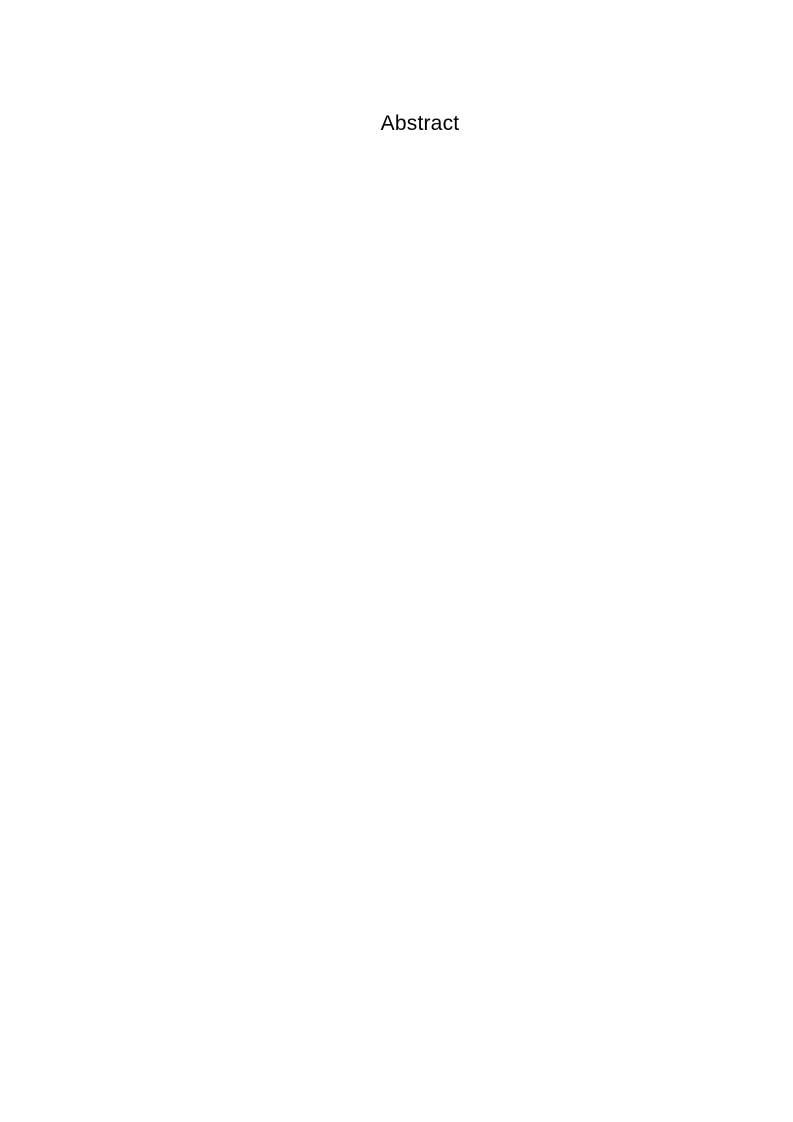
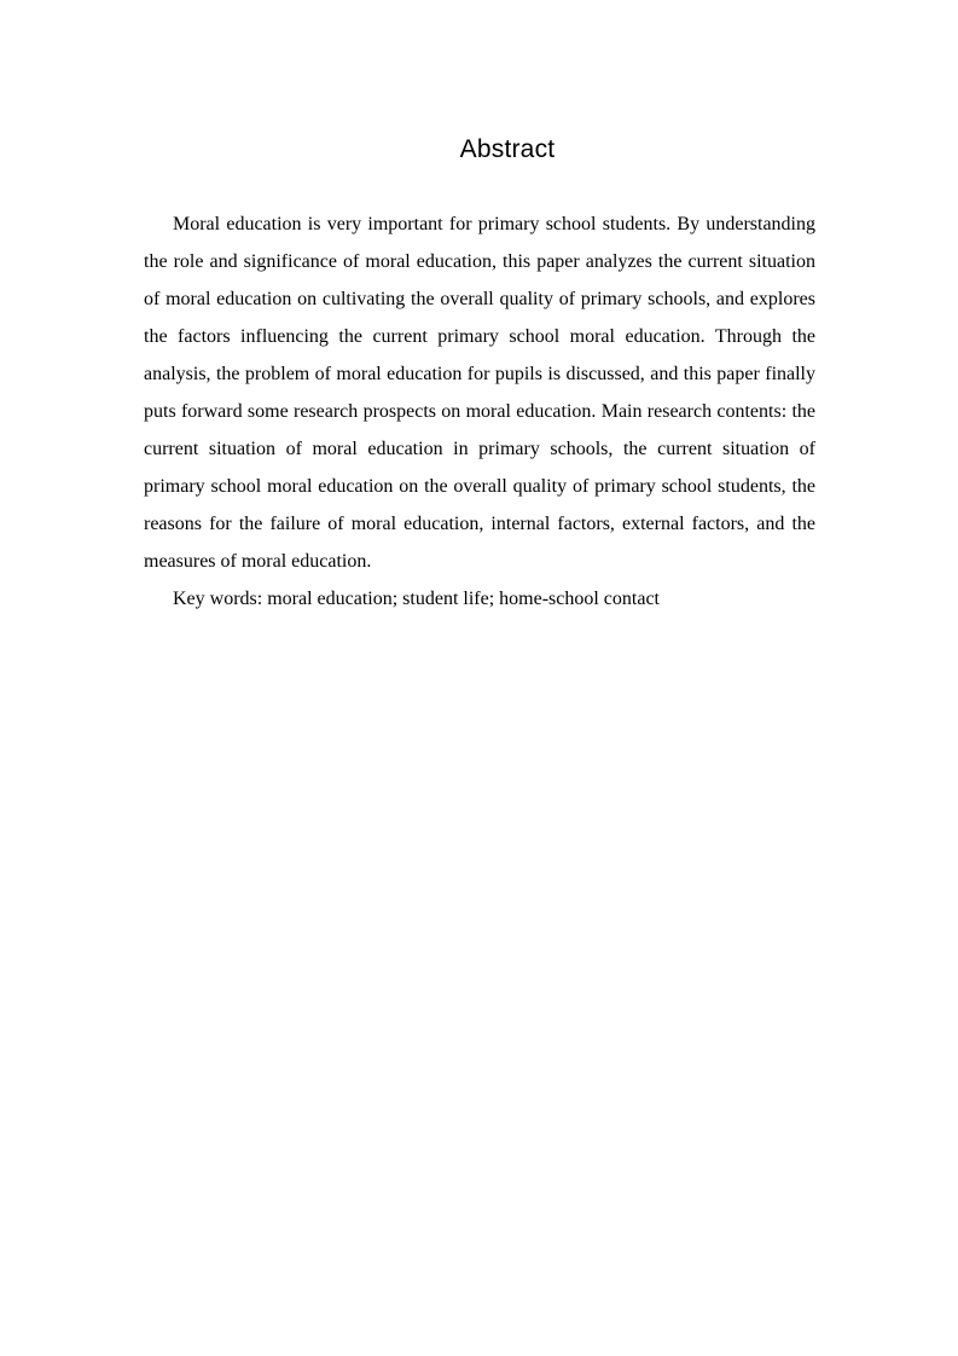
  Abstract
+ Moral education is very important for primary school students. By understanding
+ the role and significance of moral education, this paper analyzes the current situation
+ of moral education on cultivating the overall quality of primary schools, and explores
+ the factors influencing the current primary school moral education. Through the
+ analysis, the problem of moral education for pupils is discussed, and this paper finally
+ puts forward some research prospects on moral education. Main research contents: the
+ current situation of moral education in primary schools, the current situation of
+ primary school moral education on the overall quality of primary school students, the
+ reasons for the failure of moral education, internal factors, external factors, and the
+ measures of moral education.
+ Key words: moral education; student life; home-school contact
